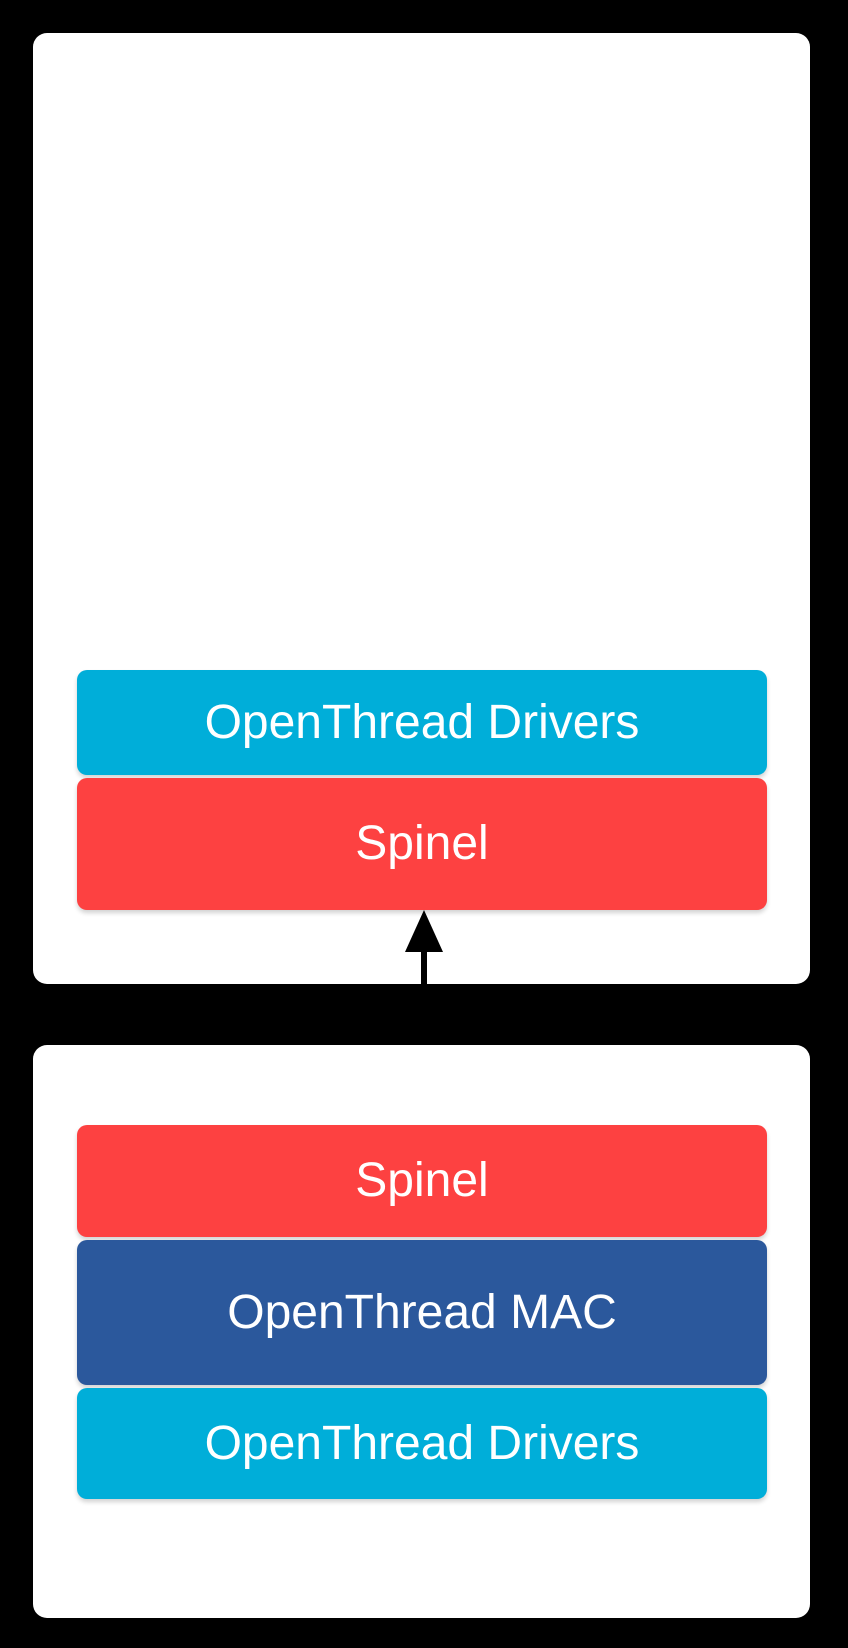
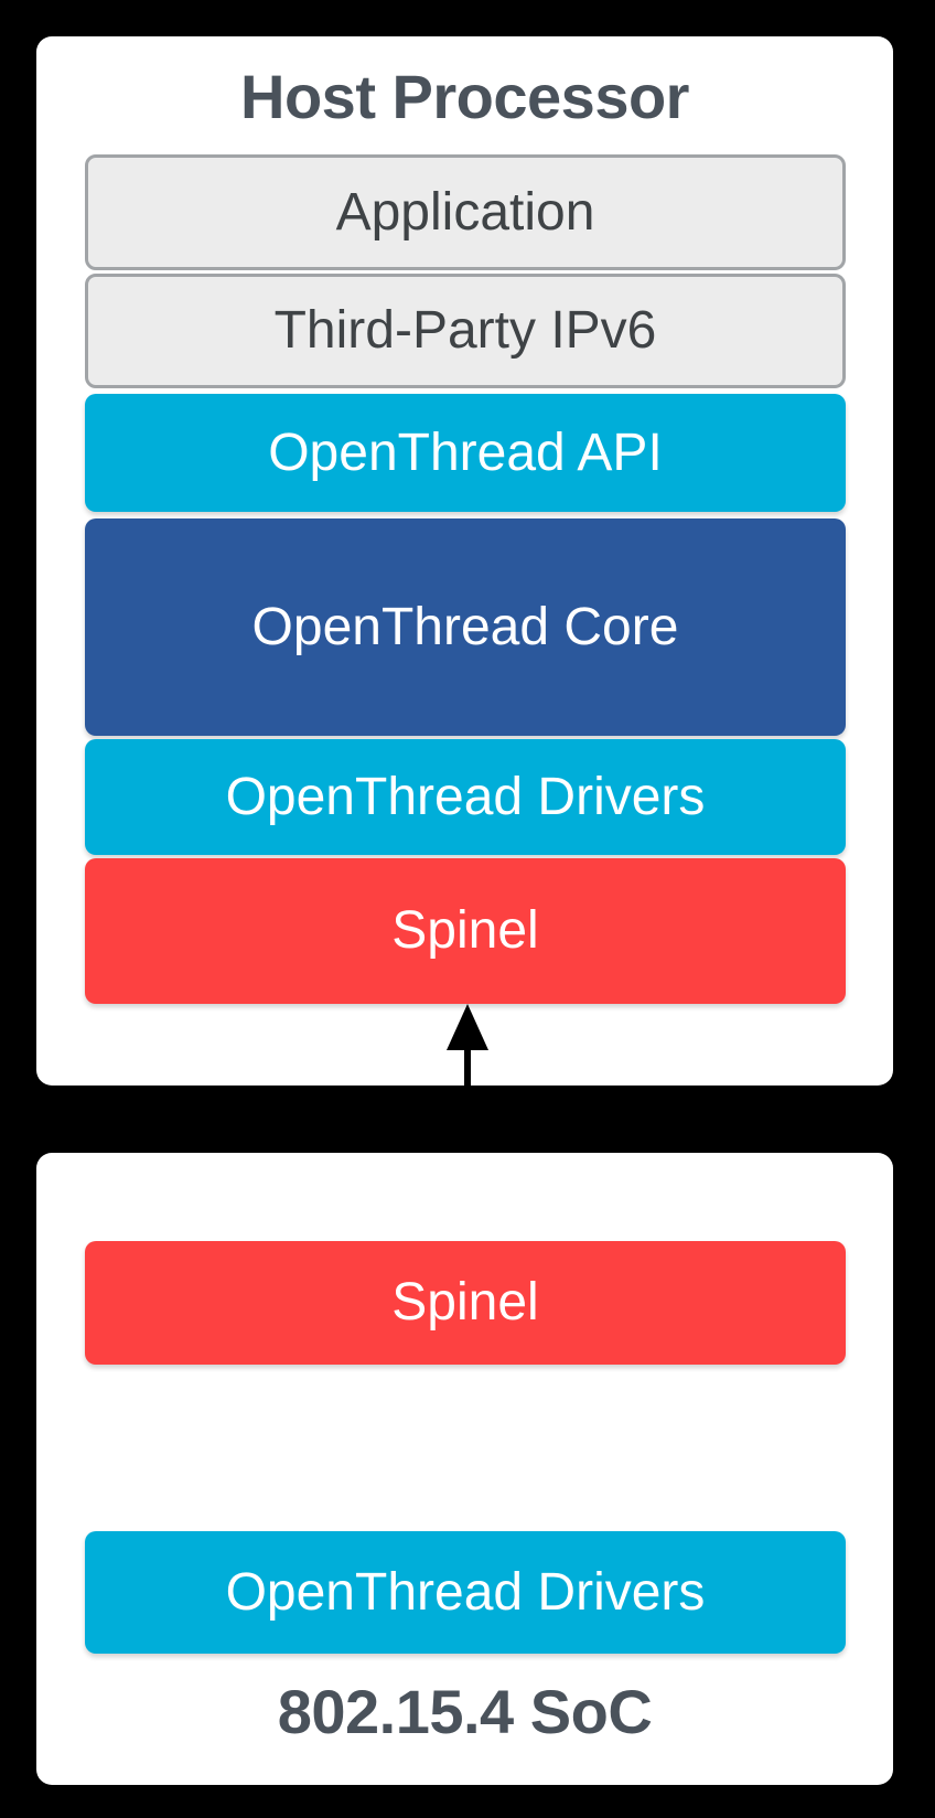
+ Host Processor
+ Application
+ Third-Party IPv6
+ OpenThread API
+ OpenThread Core
  OpenThread Drivers
  Spinel
  Spinel
- OpenThread MAC
  OpenThread Drivers
+ 802.15.4 SoC
